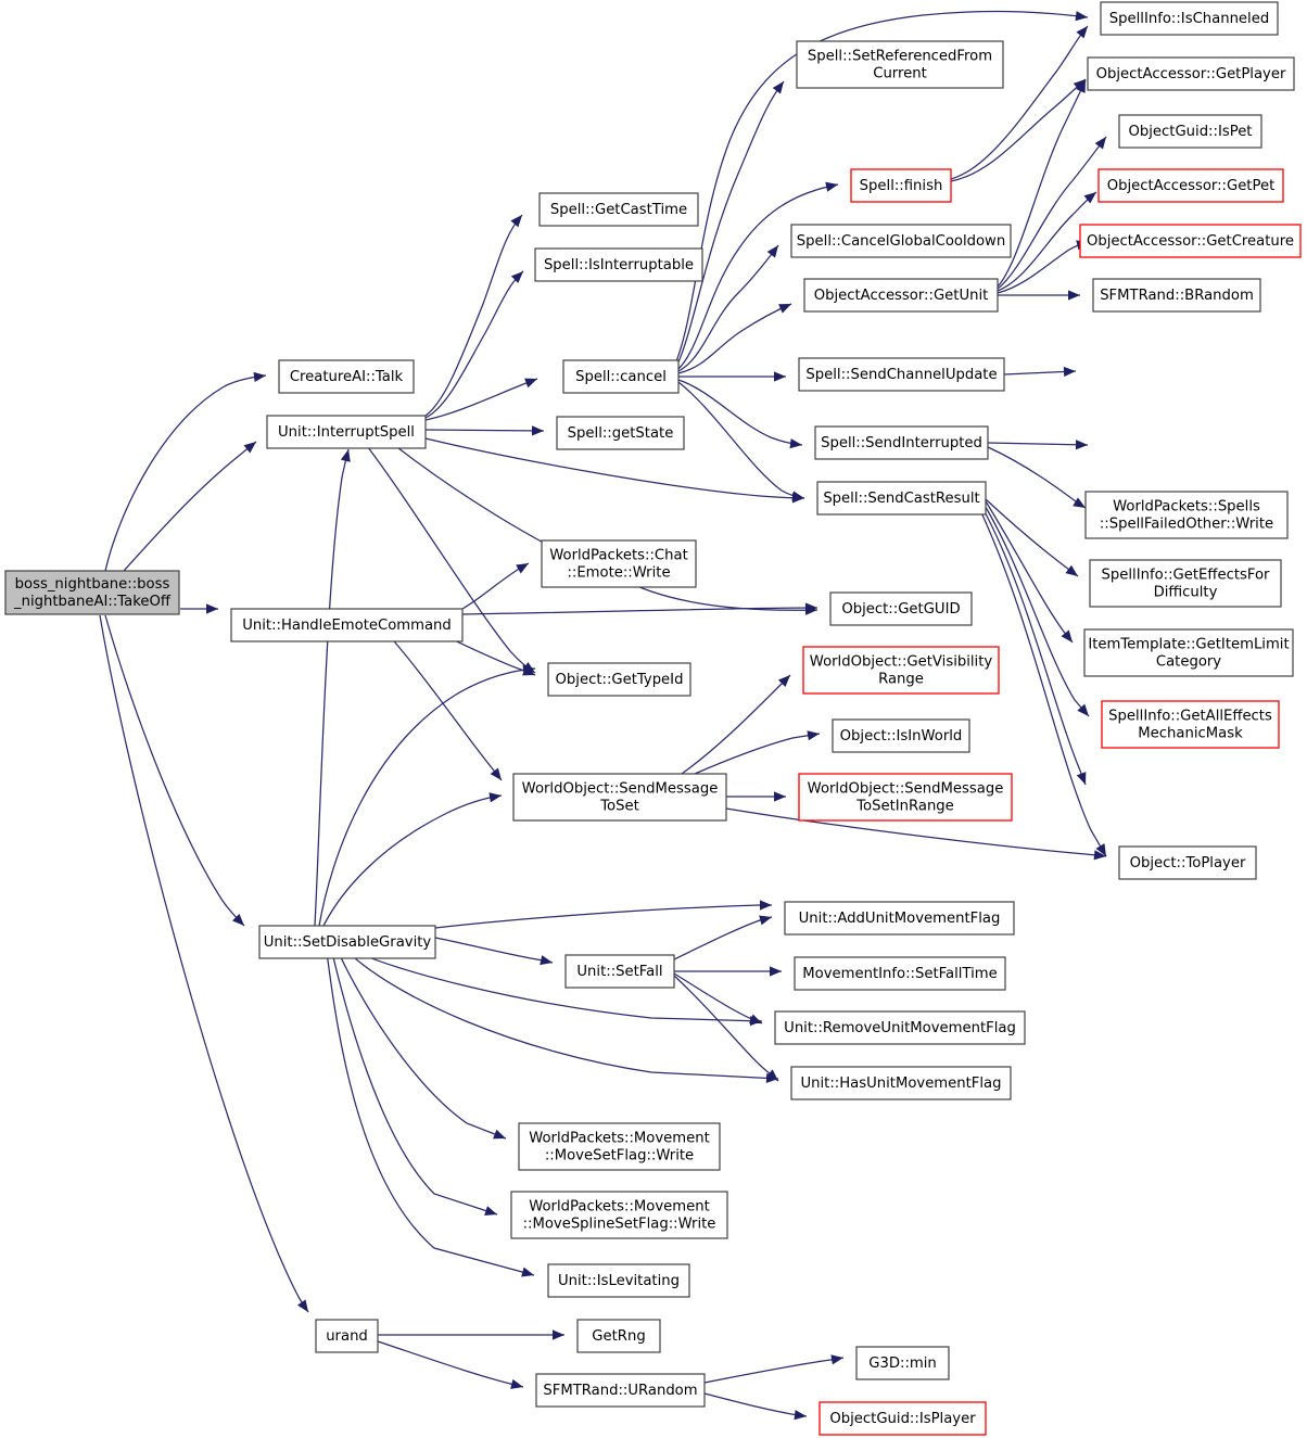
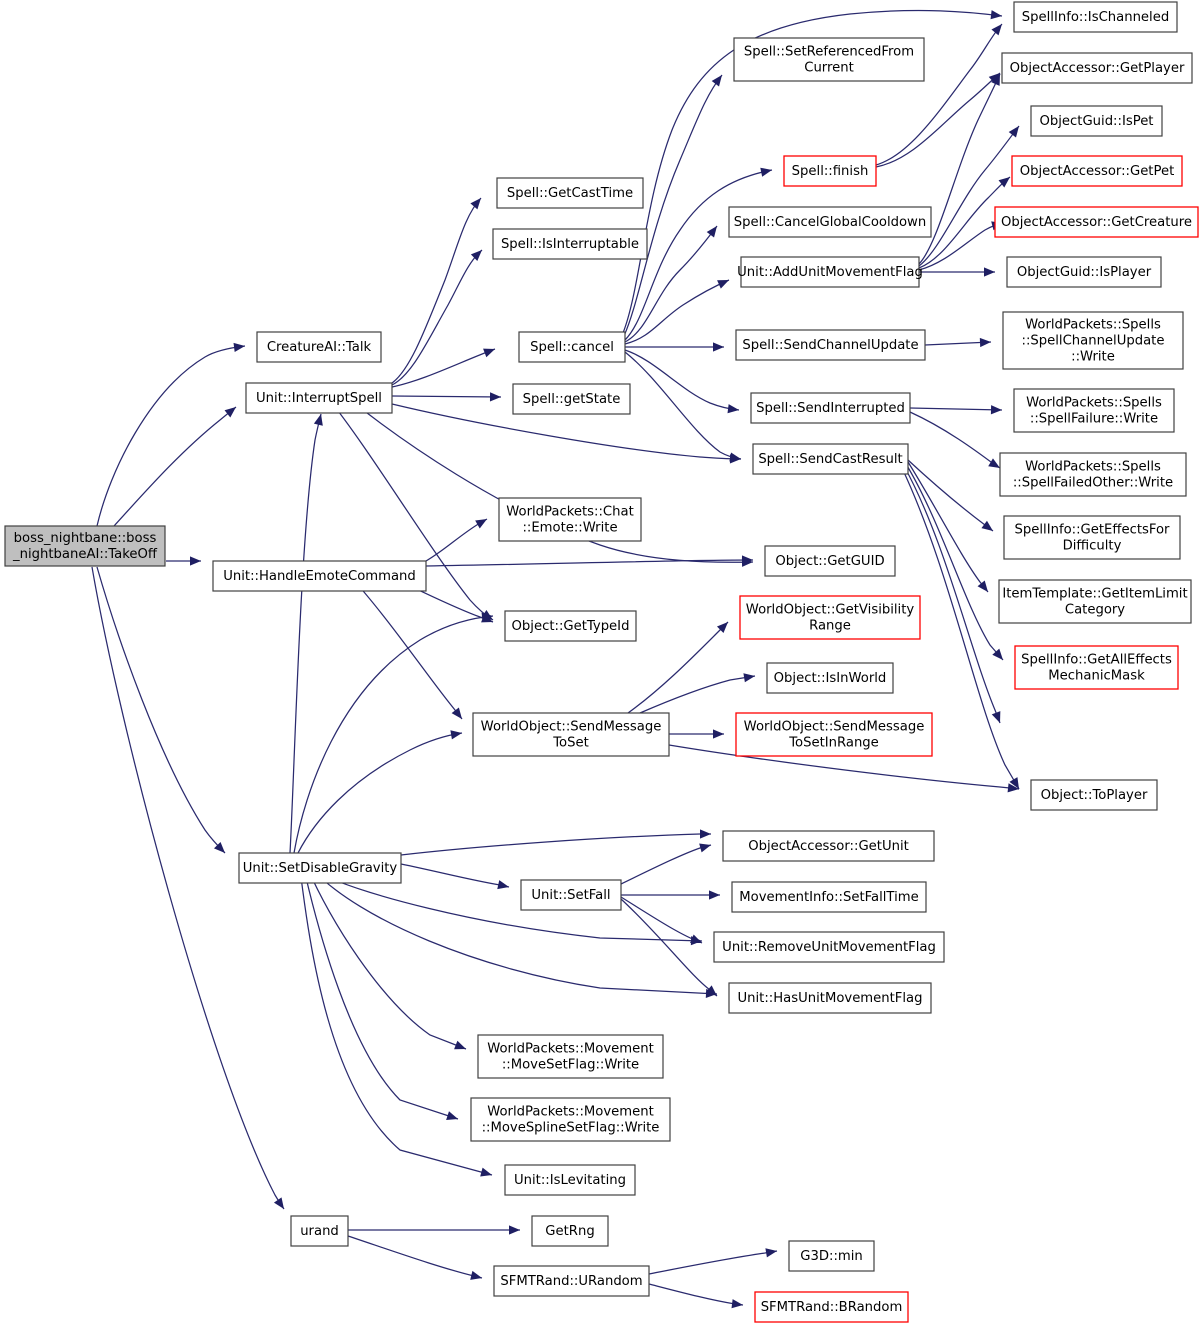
  boss_nightbane::boss _nightbaneAI::TakeOff
  CreatureAI::Talk
  Unit::InterruptSpell
  Unit::HandleEmoteCommand
  Unit::SetDisableGravity
  urand
  Spell::GetCastTime
  Spell::IsInterruptable
  Spell::cancel
  Spell::getState
  WorldPackets::Chat ::Emote::Write
  Object::GetTypeId
  WorldObject::SendMessage ToSet
  Unit::SetFall
  WorldPackets::Movement ::MoveSetFlag::Write
  WorldPackets::Movement ::MoveSplineSetFlag::Write
  Unit::IsLevitating
  SFMTRand::URandom
  GetRng
  Spell::SetReferencedFrom Current
  Spell::finish
  Spell::CancelGlobalCooldown
- ObjectAccessor::GetUnit
+ Unit::AddUnitMovementFlag
  Spell::SendChannelUpdate
  Spell::SendInterrupted
  Spell::SendCastResult
  Object::GetGUID
  WorldObject::GetVisibility Range
  Object::IsInWorld
  WorldObject::SendMessage ToSetInRange
- Unit::AddUnitMovementFlag
+ ObjectAccessor::GetUnit
  MovementInfo::SetFallTime
  Unit::RemoveUnitMovementFlag
  Unit::HasUnitMovementFlag
  G3D::min
- ObjectGuid::IsPlayer
+ SFMTRand::BRandom
  SpellInfo::IsChanneled
  ObjectAccessor::GetPlayer
  ObjectGuid::IsPet
  ObjectAccessor::GetPet
  ObjectAccessor::GetCreature
- SFMTRand::BRandom
+ ObjectGuid::IsPlayer
+ WorldPackets::Spells ::SpellChannelUpdate ::Write
+ WorldPackets::Spells ::SpellFailure::Write
  WorldPackets::Spells ::SpellFailedOther::Write
  SpellInfo::GetEffectsFor Difficulty
  ItemTemplate::GetItemLimit Category
  SpellInfo::GetAllEffects MechanicMask
  Object::ToPlayer
